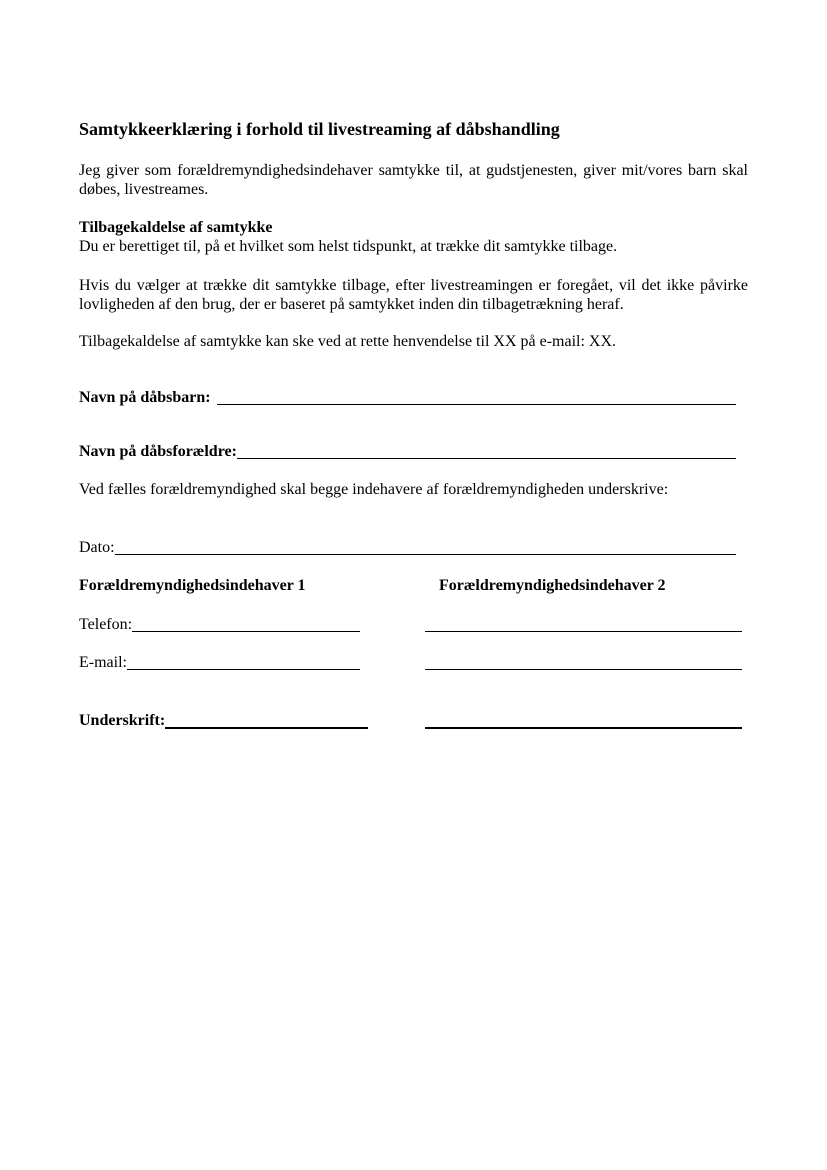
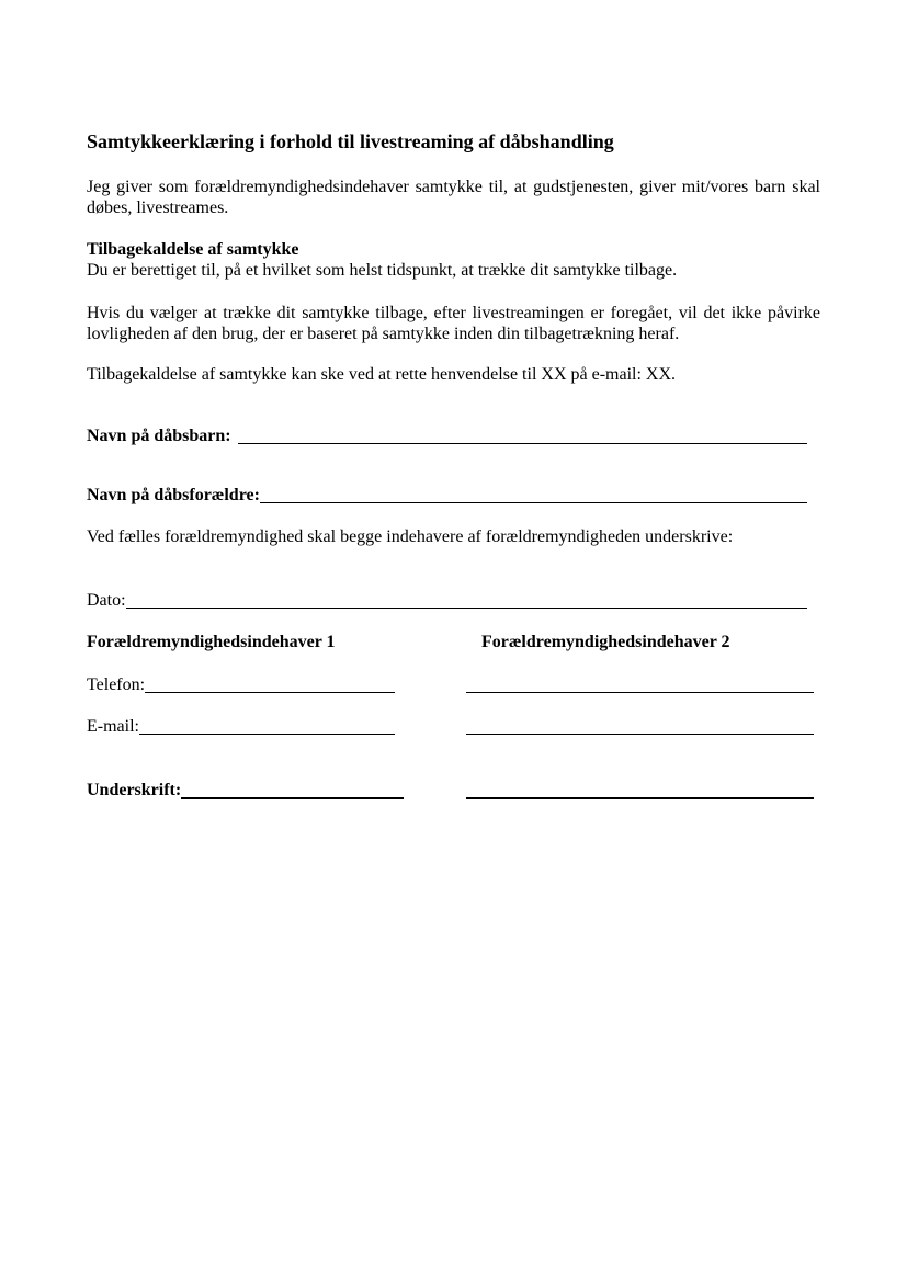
  Samtykkeerklæring i forhold til livestreaming af dåbshandling
  Jeg giver som forældremyndighedsindehaver samtykke til, at gudstjenesten, giver mit/vores barn skal døbes, livestreames.
  Tilbagekaldelse af samtykke
  Du er berettiget til, på et hvilket som helst tidspunkt, at trække dit samtykke tilbage.
- Hvis du vælger at trække dit samtykke tilbage, efter livestreamingen er foregået, vil det ikke påvirke lovligheden af den brug, der er baseret på samtykket inden din tilbagetrækning heraf.
+ Hvis du vælger at trække dit samtykke tilbage, efter livestreamingen er foregået, vil det ikke påvirke lovligheden af den brug, der er baseret på samtykke inden din tilbagetrækning heraf.
  Tilbagekaldelse af samtykke kan ske ved at rette henvendelse til XX på e-mail: XX.
  Navn på dåbsbarn:
  Navn på dåbsforældre:
  Ved fælles forældremyndighed skal begge indehavere af forældremyndigheden underskrive:
  Dato:
  Forældremyndighedsindehaver 1
  Forældremyndighedsindehaver 2
  Telefon:
  E-mail:
  Underskrift:
